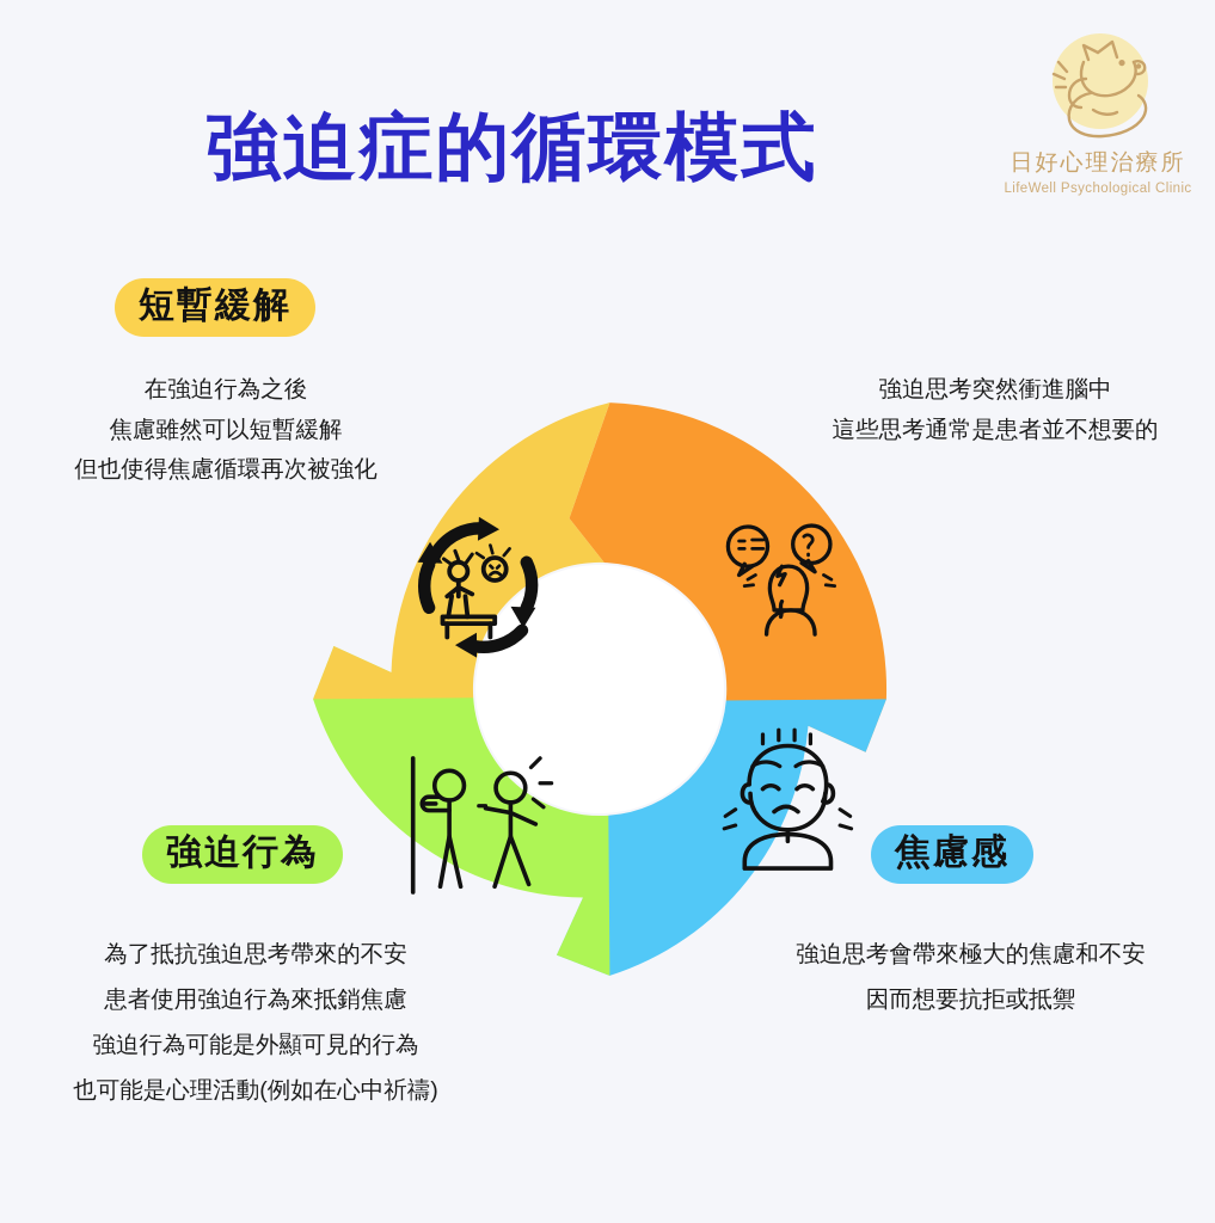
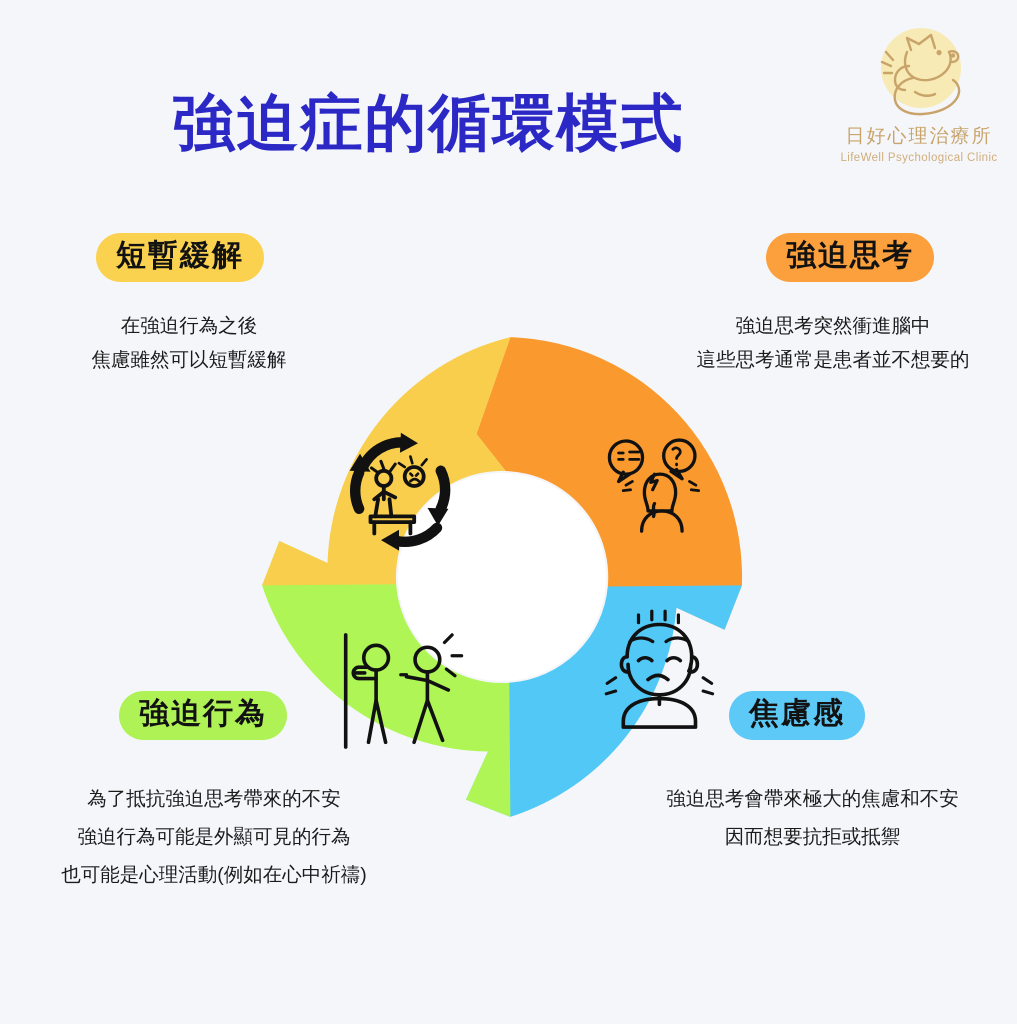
  強迫症的循環模式
  日好心理治療所
  LifeWell Psychological Clinic
  短暫緩解
+ 強迫思考
  焦慮感
  強迫行為
  在強迫行為之後
  焦慮雖然可以短暫緩解
- 但也使得焦慮循環再次被強化
  強迫思考突然衝進腦中
  這些思考通常是患者並不想要的
  強迫思考會帶來極大的焦慮和不安
  因而想要抗拒或抵禦
  為了抵抗強迫思考帶來的不安
- 患者使用強迫行為來抵銷焦慮
  強迫行為可能是外顯可見的行為
  也可能是心理活動(例如在心中祈禱)
